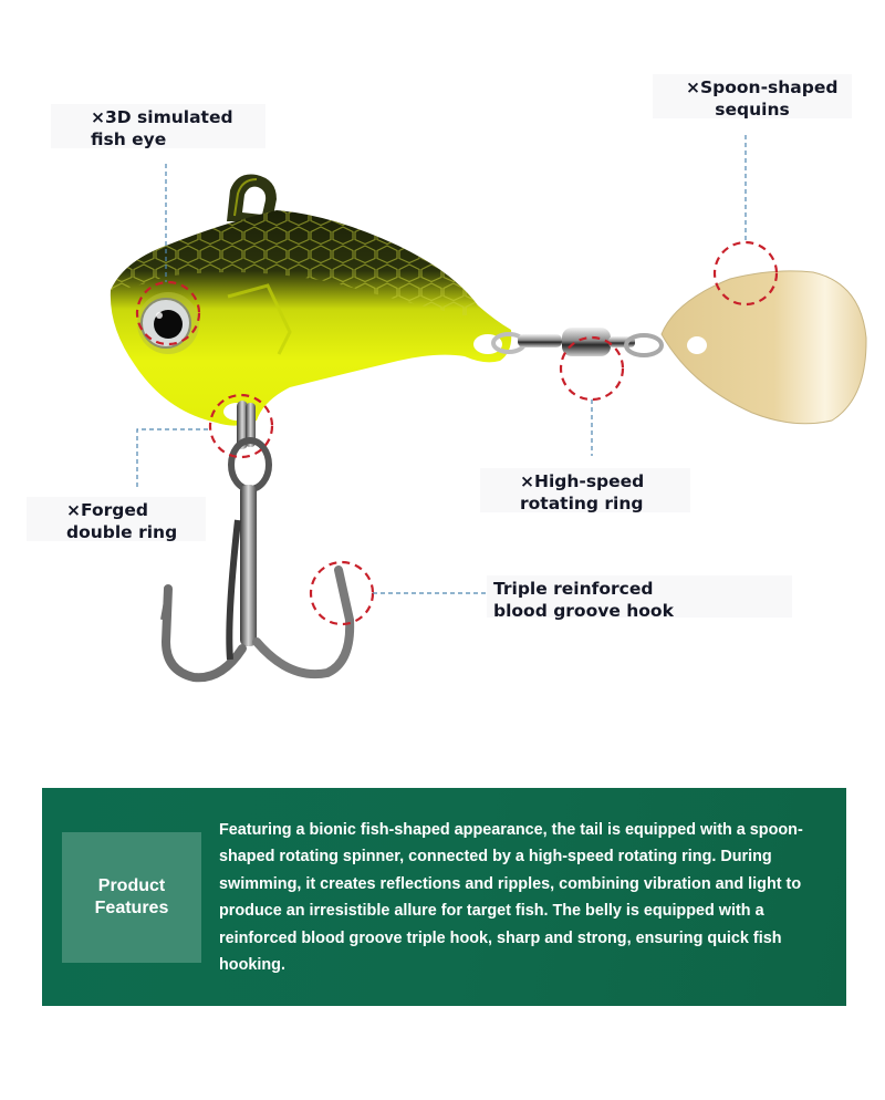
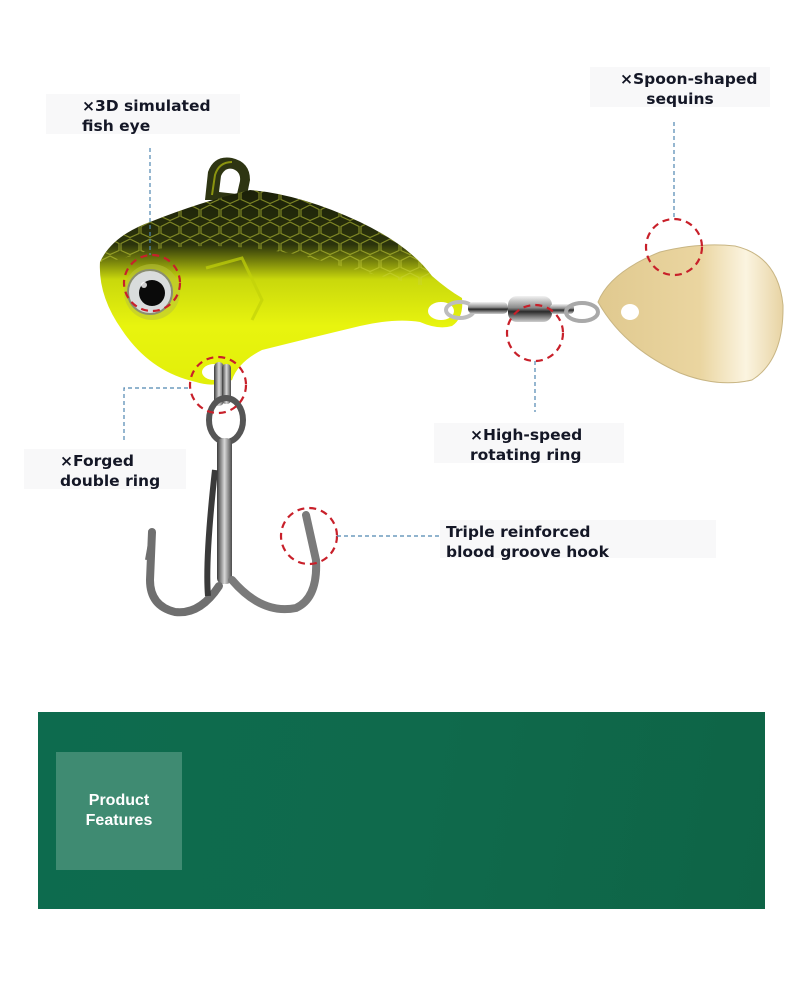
  ×3D simulated
  fish eye
  ×Spoon-shaped
  sequins
  ×Forged
  double ring
  ×High-speed
  rotating ring
  Triple reinforced
  blood groove hook
  Product
  Features
- Featuring a bionic fish-shaped appearance, the tail is equipped with a spoon-shaped rotating spinner, connected by a high-speed rotating ring. During swimming, it creates reflections and ripples, combining vibration and light to produce an irresistible allure for target fish. The belly is equipped with a reinforced blood groove triple hook, sharp and strong, ensuring quick fish hooking.
